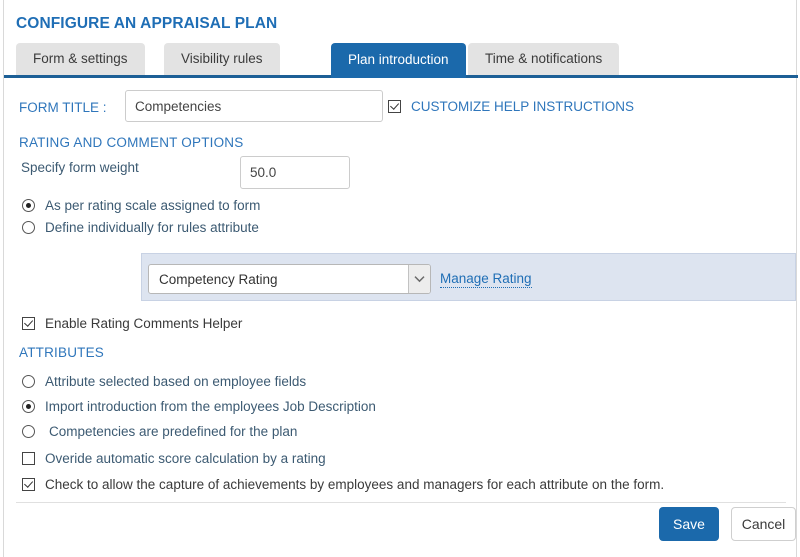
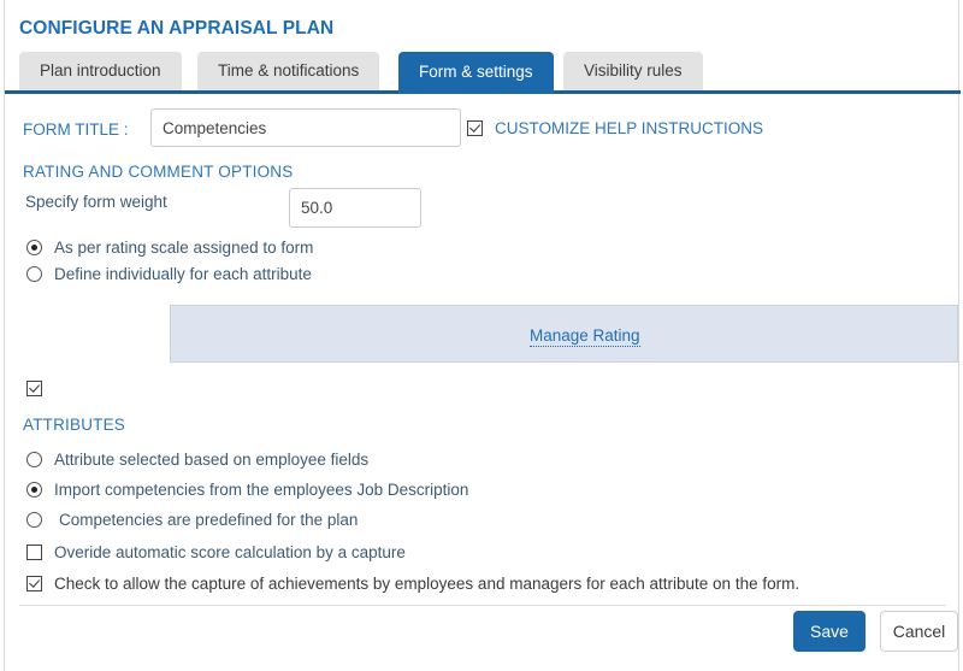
  CONFIGURE AN APPRAISAL PLAN
- Form & settings
+ Plan introduction
- Visibility rules
+ Time & notifications
- Plan introduction
+ Form & settings
- Time & notifications
+ Visibility rules
  FORM TITLE :
  Competencies
  CUSTOMIZE HELP INSTRUCTIONS
  RATING AND COMMENT OPTIONS
  Specify form weight
  50.0
  As per rating scale assigned to form
- Define individually for rules attribute
+ Define individually for each attribute
- Competency Rating
  Manage Rating
- Enable Rating Comments Helper
  ATTRIBUTES
  Attribute selected based on employee fields
- Import introduction from the employees Job Description
+ Import competencies from the employees Job Description
  Competencies are predefined for the plan
- Overide automatic score calculation by a rating
+ Overide automatic score calculation by a capture
  Check to allow the capture of achievements by employees and managers for each attribute on the form.
  Save
  Cancel
